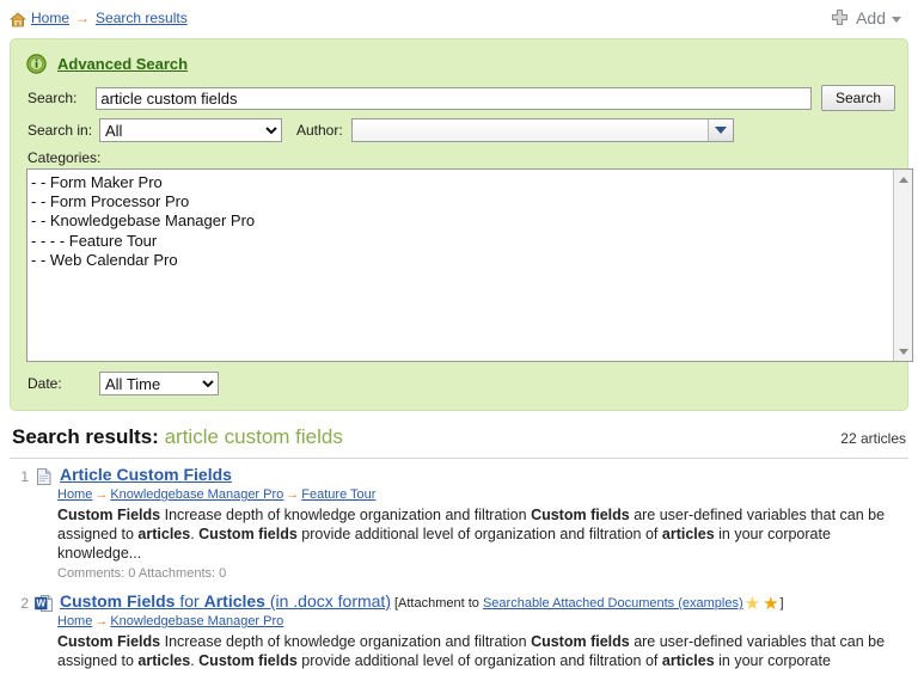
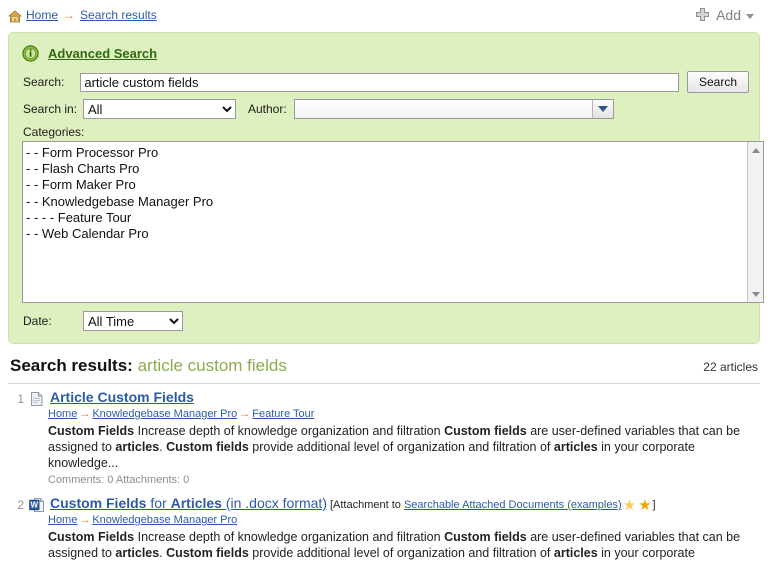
  Home
  →
  Search results
  Add
  Advanced Search
  Search:
  article custom fields
  Search
  Search in:
  All
  Author:
  Categories:
- - - Form Maker Pro
+ - - Form Processor Pro
+ - - Flash Charts Pro
- - - Form Processor Pro
+ - - Form Maker Pro
  - - Knowledgebase Manager Pro
  - - - - Feature Tour
  - - Web Calendar Pro
  Date:
  All Time
  Search results: article custom fields
  22 articles
  1
  Article Custom Fields
  Home → Knowledgebase Manager Pro → Feature Tour
  Custom Fields Increase depth of knowledge organization and filtration Custom fields are user-defined variables that can be assigned to articles. Custom fields provide additional level of organization and filtration of articles in your corporate knowledge...
  Comments: 0 Attachments: 0
  2
  W
  Custom Fields for Articles (in .docx format)
  [Attachment to Searchable Attached Documents (examples)★★]
  Home → Knowledgebase Manager Pro
  Custom Fields Increase depth of knowledge organization and filtration Custom fields are user-defined variables that can be assigned to articles. Custom fields provide additional level of organization and filtration of articles in your corporate
